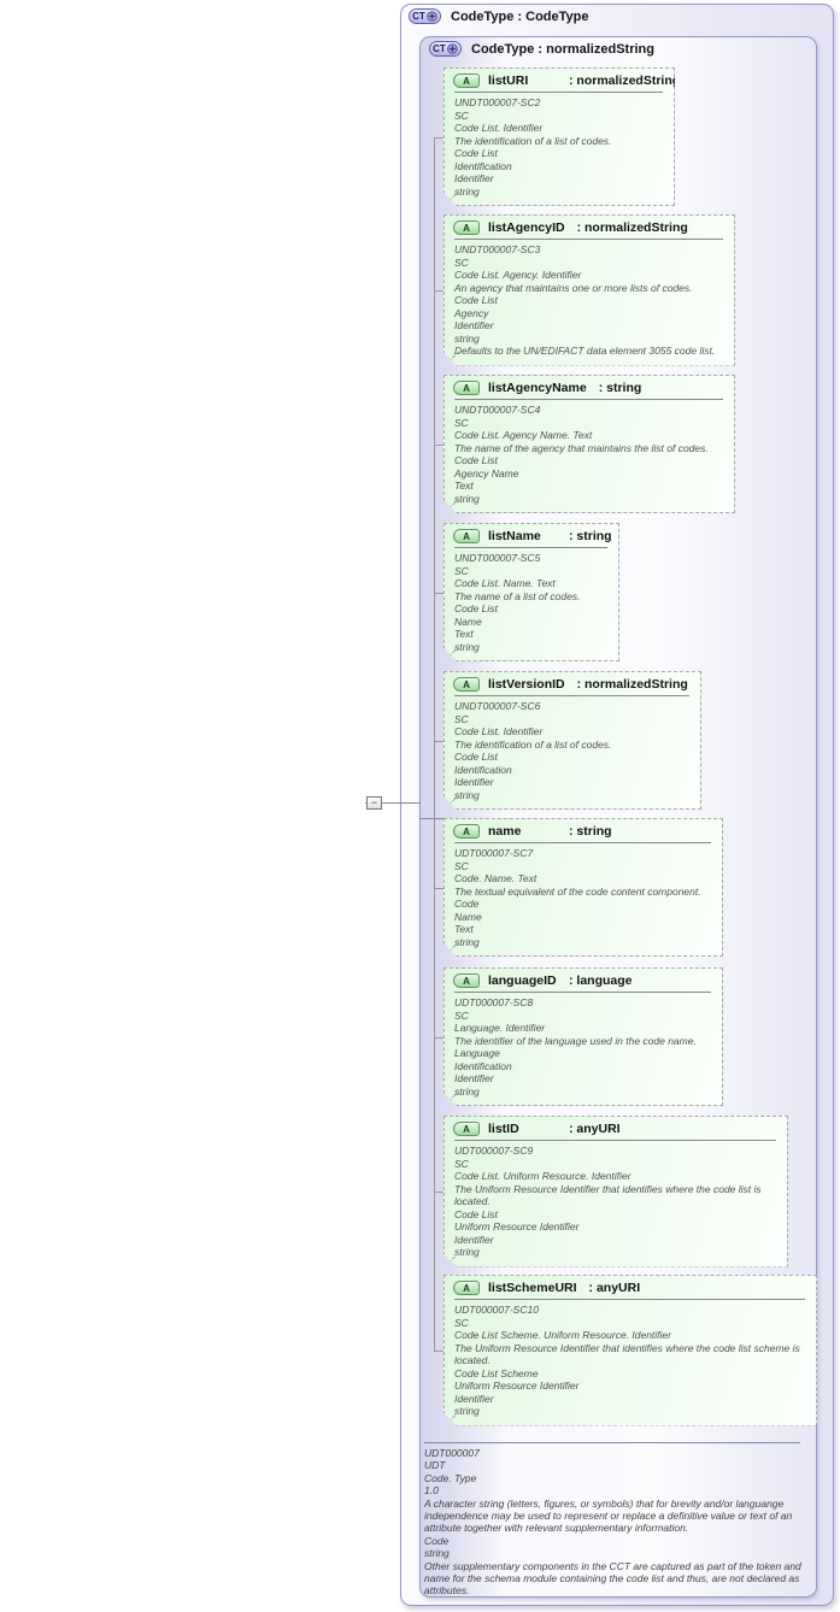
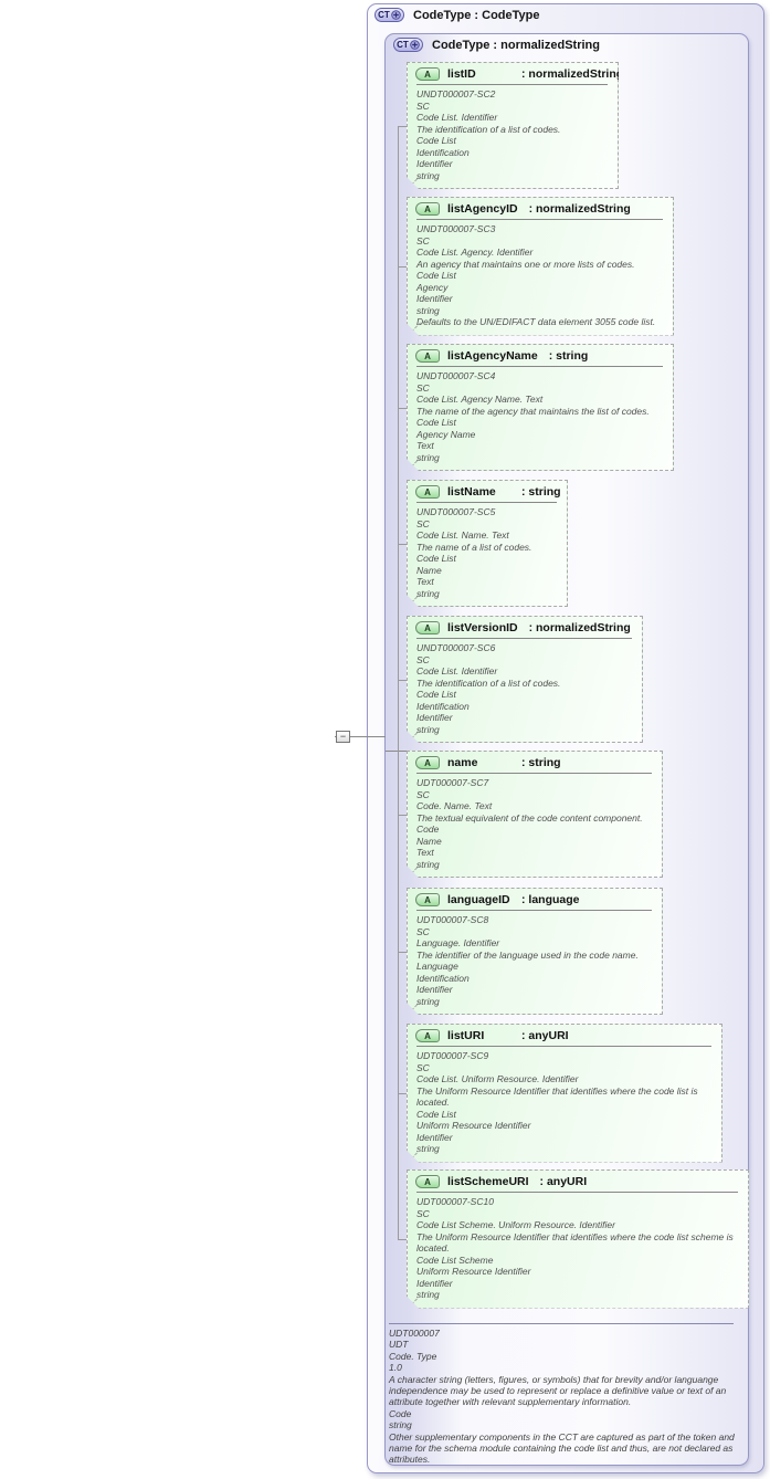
  CT
  CodeType : CodeType
  CT
  CodeType : normalizedString
  UDT000007
  UDT
  Code. Type
  1.0
  A character string (letters, figures, or symbols) that for brevity and/or languange independence may be used to represent or replace a definitive value or text of an attribute together with relevant supplementary information.
  Code
  string
  Other supplementary components in the CCT are captured as part of the token and name for the schema module containing the code list and thus, are not declared as attributes.
  −
  A
- listURI
+ listID
  : normalizedStrin
  UNDT000007-SC2
  SC
  Code List. Identifier
  The identification of a list of codes.
  Code List
  Identification
  Identifier
  string
  A
  listAgencyID
  : normalizedString
  UNDT000007-SC3
  SC
  Code List. Agency. Identifier
  An agency that maintains one or more lists of codes.
  Code List
  Agency
  Identifier
  string
  Defaults to the UN/EDIFACT data element 3055 code list.
  A
  listAgencyName
  : string
  UNDT000007-SC4
  SC
  Code List. Agency Name. Text
  The name of the agency that maintains the list of codes.
  Code List
  Agency Name
  Text
  string
  A
  listName
  : string
  UNDT000007-SC5
  SC
  Code List. Name. Text
  The name of a list of codes.
  Code List
  Name
  Text
  string
  A
  listVersionID
  : normalizedString
  UNDT000007-SC6
  SC
  Code List. Identifier
  The identification of a list of codes.
  Code List
  Identification
  Identifier
  string
  A
  name
  : string
  UDT000007-SC7
  SC
  Code. Name. Text
  The textual equivalent of the code content component.
  Code
  Name
  Text
  string
  A
  languageID
  : language
  UDT000007-SC8
  SC
  Language. Identifier
  The identifier of the language used in the code name.
  Language
  Identification
  Identifier
  string
  A
- listID
+ listURI
  : anyURI
  UDT000007-SC9
  SC
  Code List. Uniform Resource. Identifier
  The Uniform Resource Identifier that identifies where the code list is located.
  Code List
  Uniform Resource Identifier
  Identifier
  string
  A
  listSchemeURI
  : anyURI
  UDT000007-SC10
  SC
  Code List Scheme. Uniform Resource. Identifier
  The Uniform Resource Identifier that identifies where the code list scheme is located.
  Code List Scheme
  Uniform Resource Identifier
  Identifier
  string
